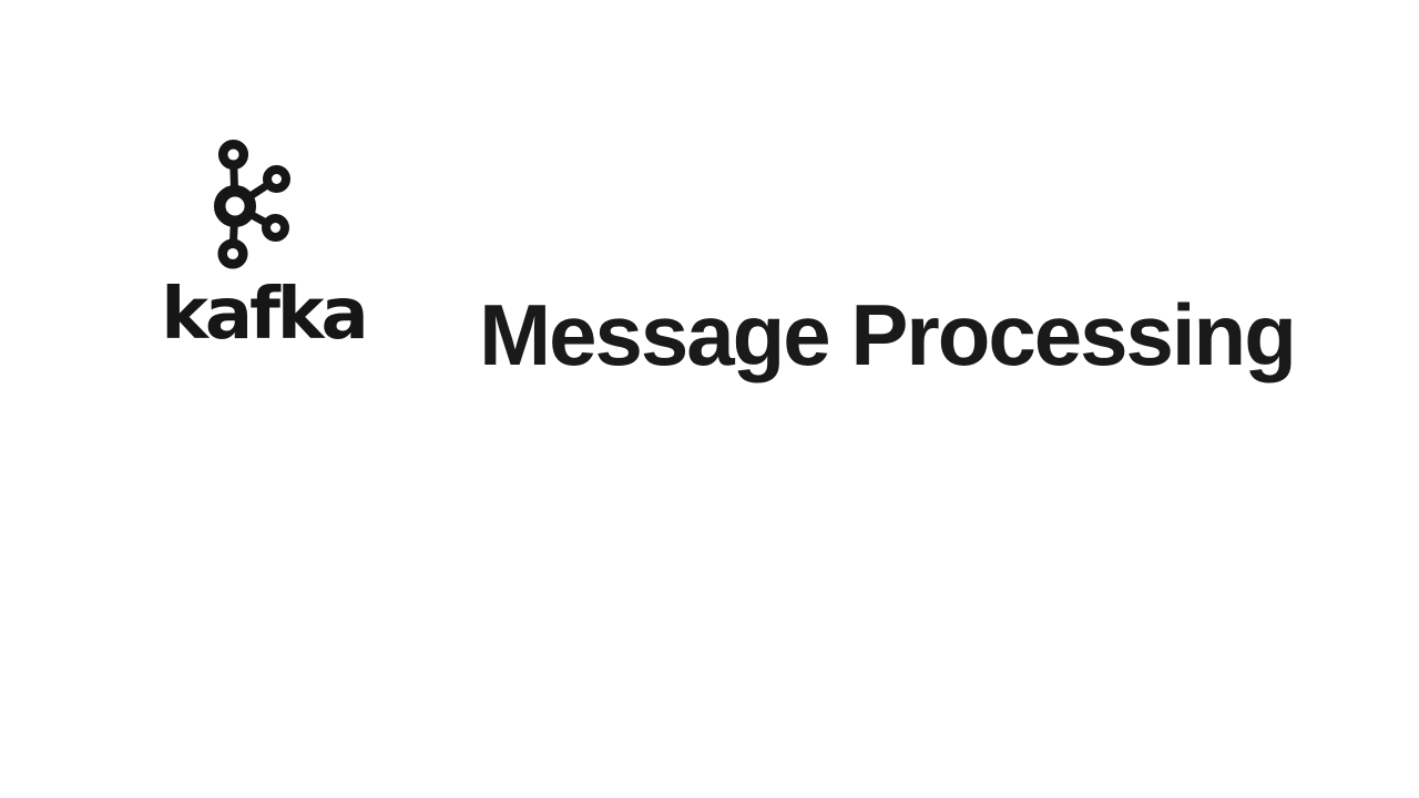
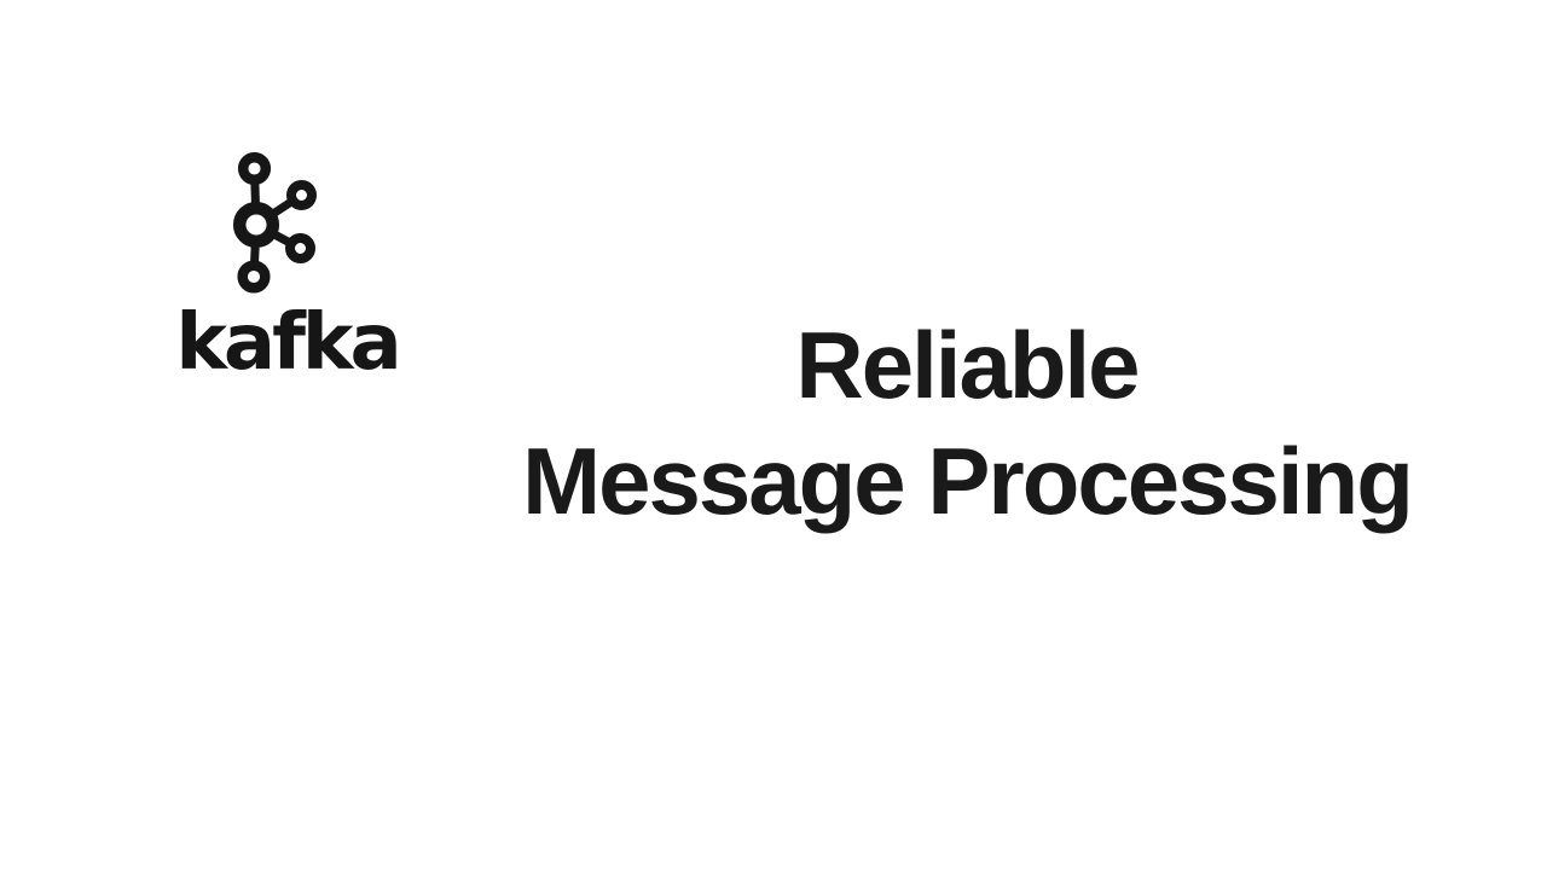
  kafka
+ Reliable
  Message Processing
